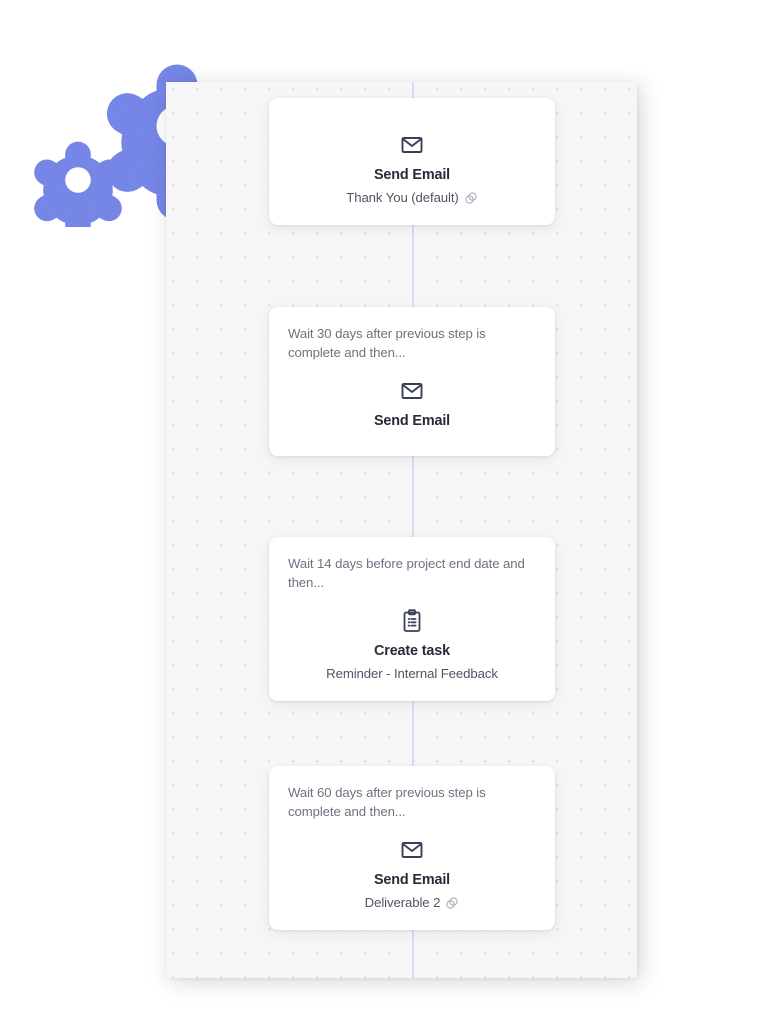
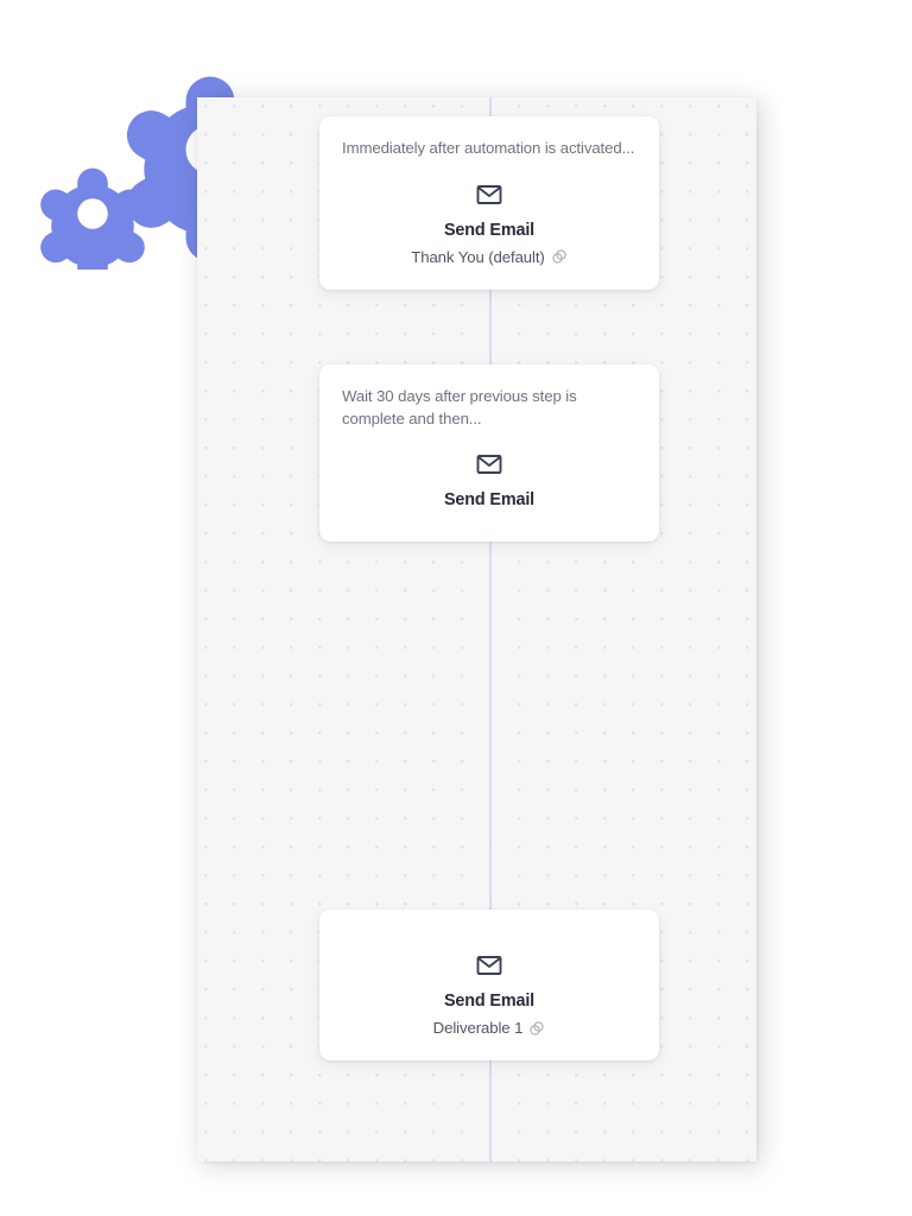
+ Immediately after automation is activated...
  Send Email
  Thank You (default)
  Wait 30 days after previous step is complete and then...
  Send Email
- Wait 14 days before project end date and then...
- Create task
- Reminder - Internal Feedback
- Wait 60 days after previous step is complete and then...
  Send Email
- Deliverable 2
+ Deliverable 1
